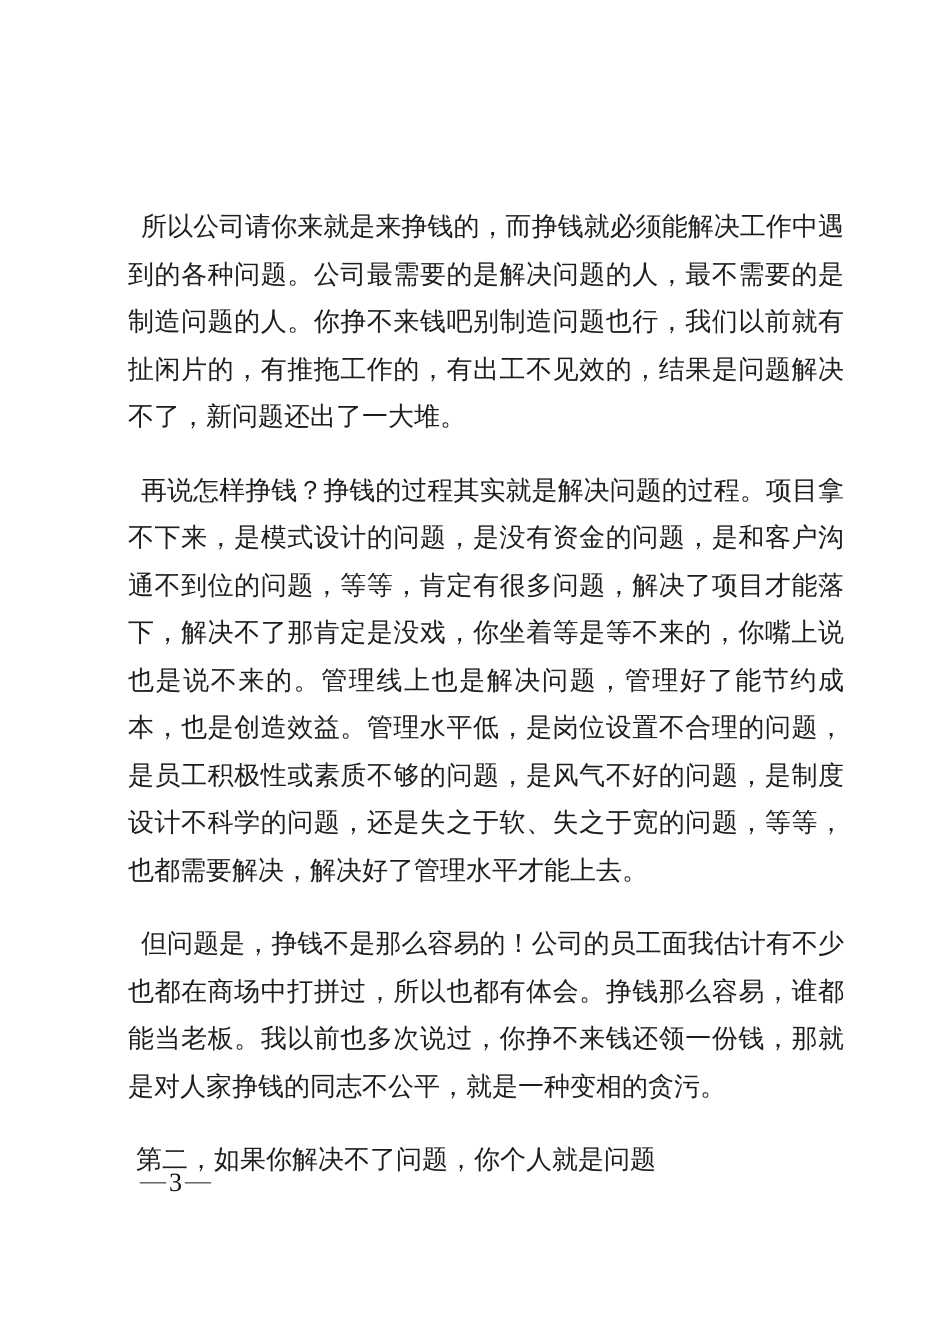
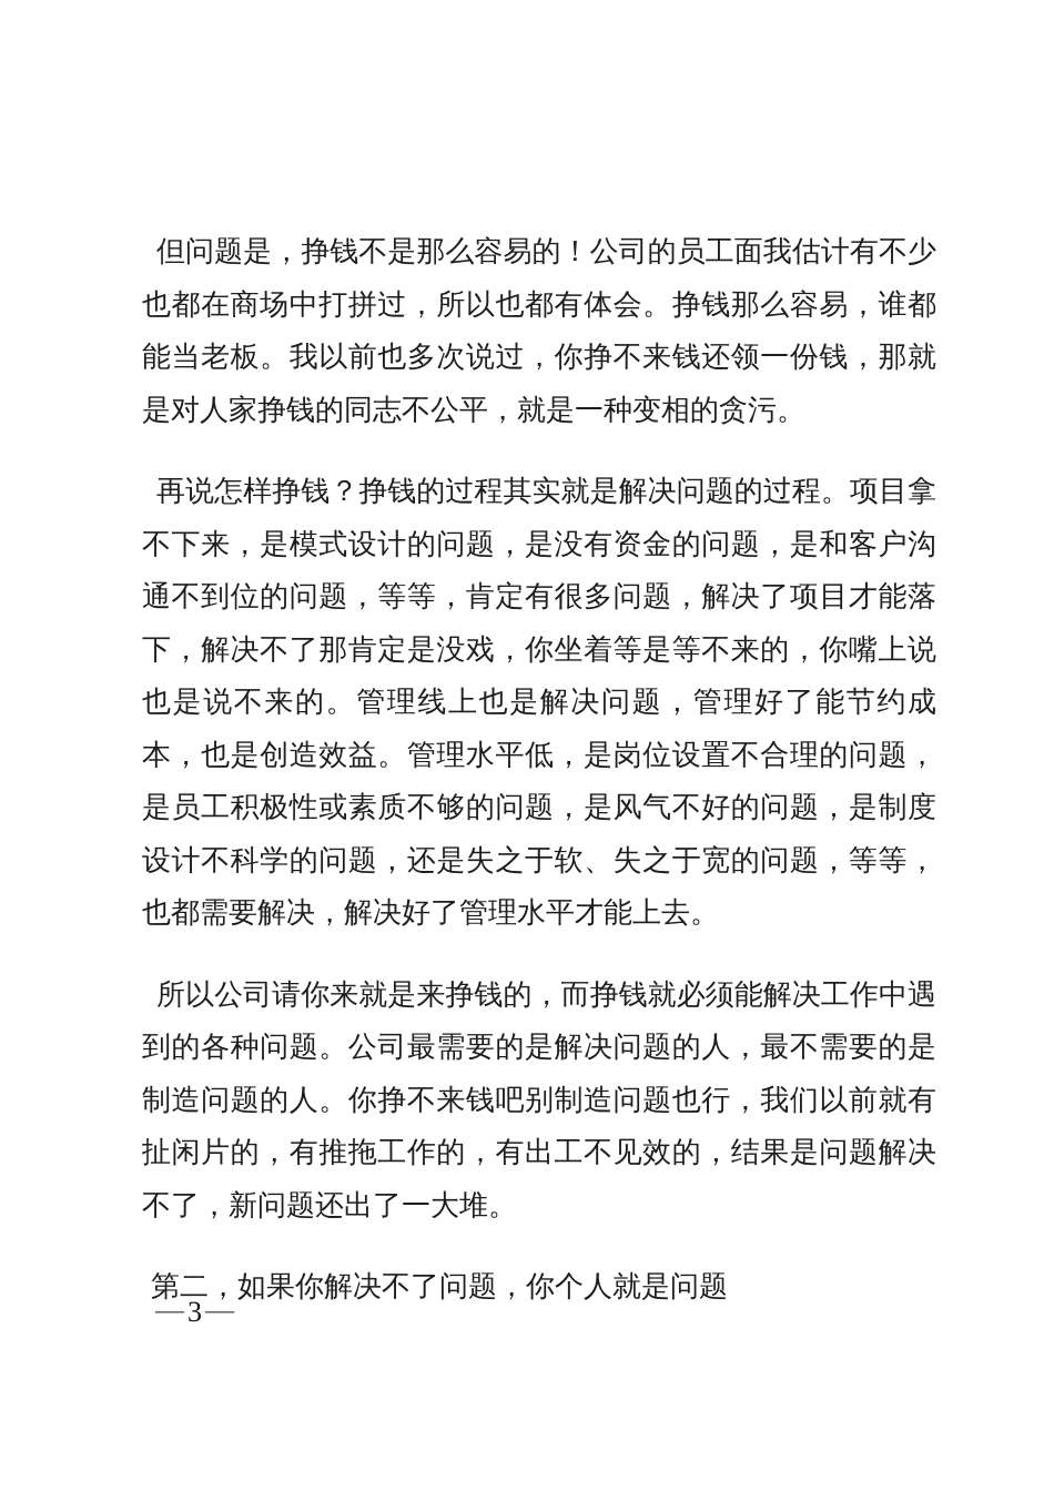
- 所以公司请你来就是来挣钱的，而挣钱就必须能解决工作中遇到的各种问题。公司最需要的是解决问题的人，最不需要的是制造问题的人。你挣不来钱吧别制造问题也行，我们以前就有扯闲片的，有推拖工作的，有出工不见效的，结果是问题解决不了，新问题还出了一大堆。
+ 但问题是，挣钱不是那么容易的！公司的员工面我估计有不少也都在商场中打拼过，所以也都有体会。挣钱那么容易，谁都能当老板。我以前也多次说过，你挣不来钱还领一份钱，那就是对人家挣钱的同志不公平，就是一种变相的贪污。
  再说怎样挣钱？挣钱的过程其实就是解决问题的过程。项目拿不下来，是模式设计的问题，是没有资金的问题，是和客户沟通不到位的问题，等等，肯定有很多问题，解决了项目才能落下，解决不了那肯定是没戏，你坐着等是等不来的，你嘴上说也是说不来的。管理线上也是解决问题，管理好了能节约成本，也是创造效益。管理水平低，是岗位设置不合理的问题，是员工积极性或素质不够的问题，是风气不好的问题，是制度设计不科学的问题，还是失之于软、失之于宽的问题，等等，也都需要解决，解决好了管理水平才能上去。
- 但问题是，挣钱不是那么容易的！公司的员工面我估计有不少也都在商场中打拼过，所以也都有体会。挣钱那么容易，谁都能当老板。我以前也多次说过，你挣不来钱还领一份钱，那就是对人家挣钱的同志不公平，就是一种变相的贪污。
+ 所以公司请你来就是来挣钱的，而挣钱就必须能解决工作中遇到的各种问题。公司最需要的是解决问题的人，最不需要的是制造问题的人。你挣不来钱吧别制造问题也行，我们以前就有扯闲片的，有推拖工作的，有出工不见效的，结果是问题解决不了，新问题还出了一大堆。
  第二，如果你解决不了问题，你个人就是问题
  —3—
